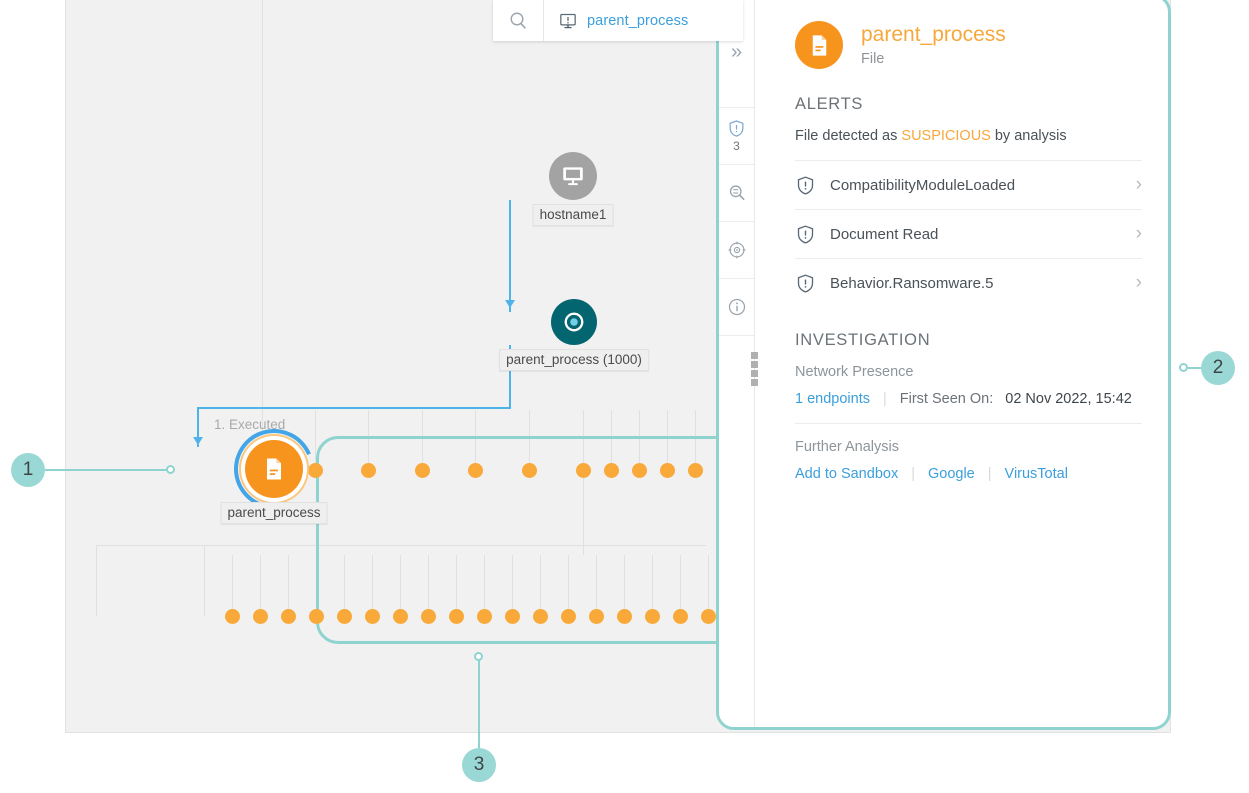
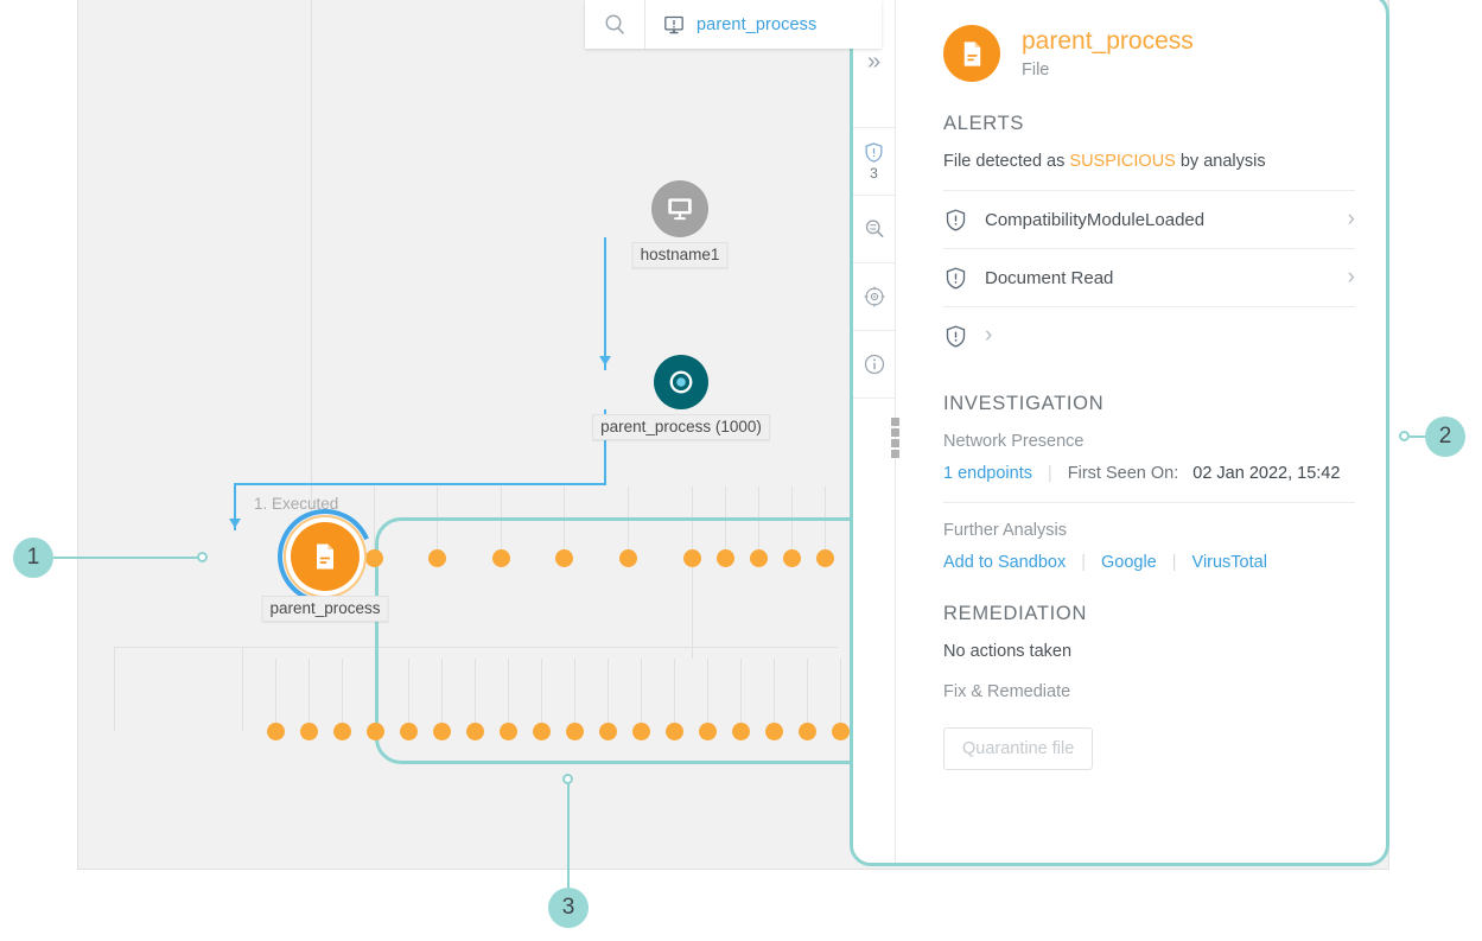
  1. Executed
  hostname1
  parent_process (1000)
  parent_process
  »
  3
  parent_process
  File
  ALERTS
  File detected as SUSPICIOUS by analysis
  CompatibilityModuleLoaded
  ›
  Document Read
  ›
- Behavior.Ransomware.5
  ›
  INVESTIGATION
  Network Presence
  1 endpoints
  |
  First Seen On:
- 02 Nov 2022, 15:42
+ 02 Jan 2022, 15:42
  Further Analysis
  Add to Sandbox
  |
  Google
  |
  VirusTotal
+ REMEDIATION
+ No actions taken
+ Fix & Remediate
+ Quarantine file
  parent_process
  1
  2
  3
